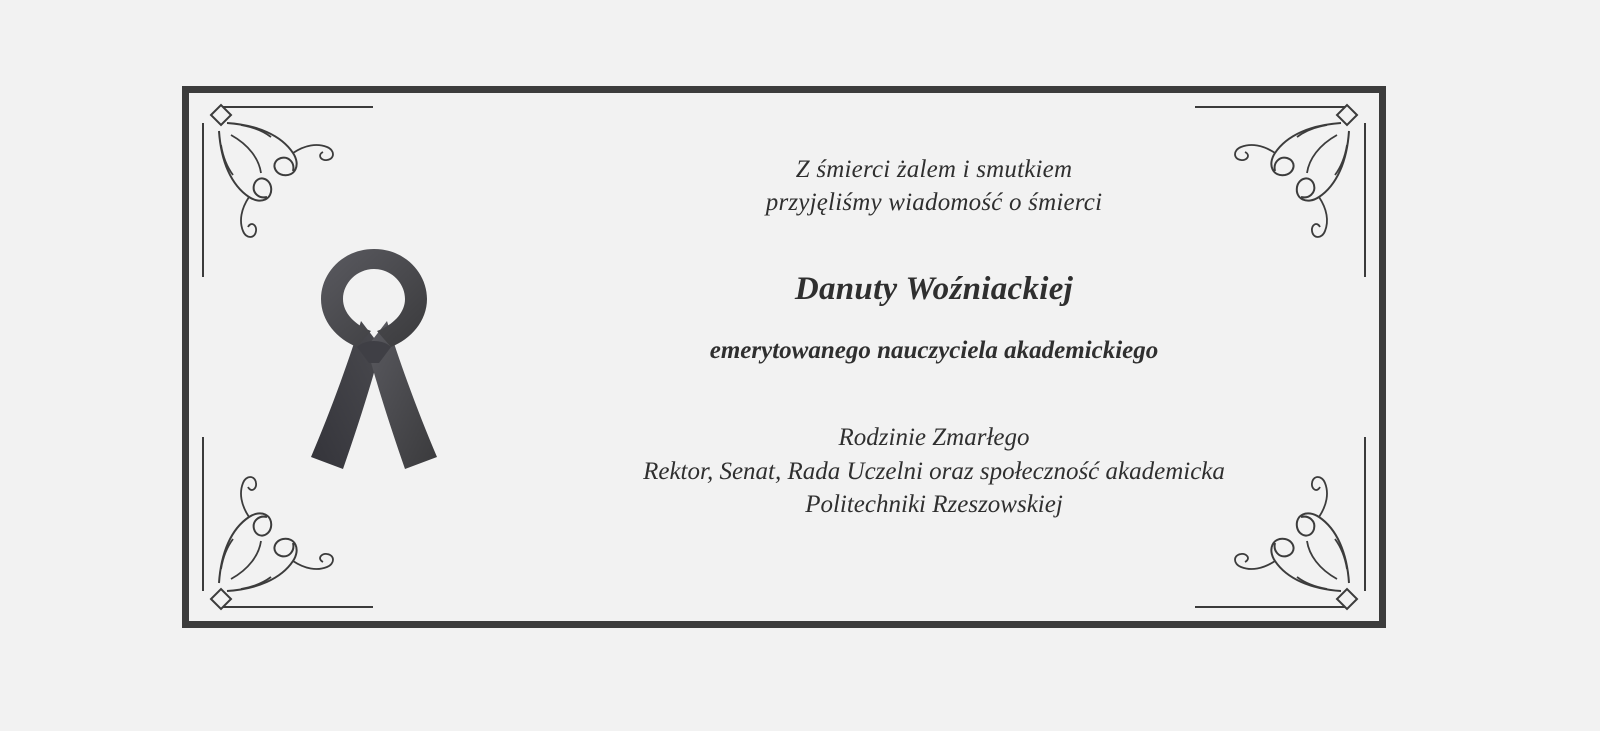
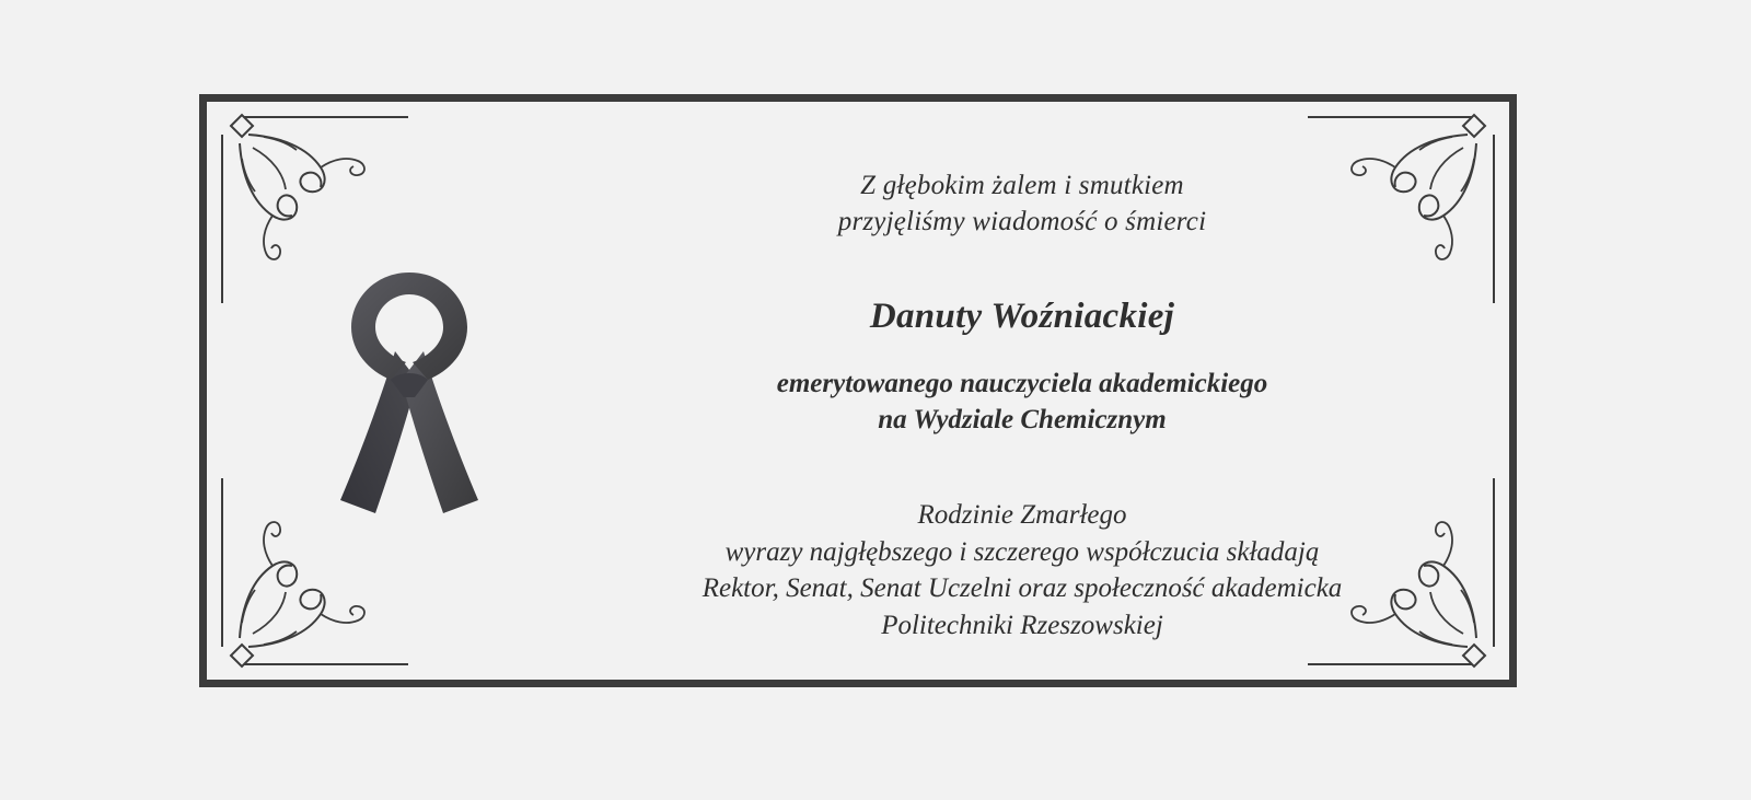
- Z śmierci żalem i smutkiem
+ Z głębokim żalem i smutkiem
  przyjęliśmy wiadomość o śmierci
  Danuty Woźniackiej
  emerytowanego nauczyciela akademickiego
+ na Wydziale Chemicznym
  Rodzinie Zmarłego
+ wyrazy najgłębszego i szczerego współczucia składają
- Rektor, Senat, Rada Uczelni oraz społeczność akademicka
+ Rektor, Senat, Senat Uczelni oraz społeczność akademicka
  Politechniki Rzeszowskiej
